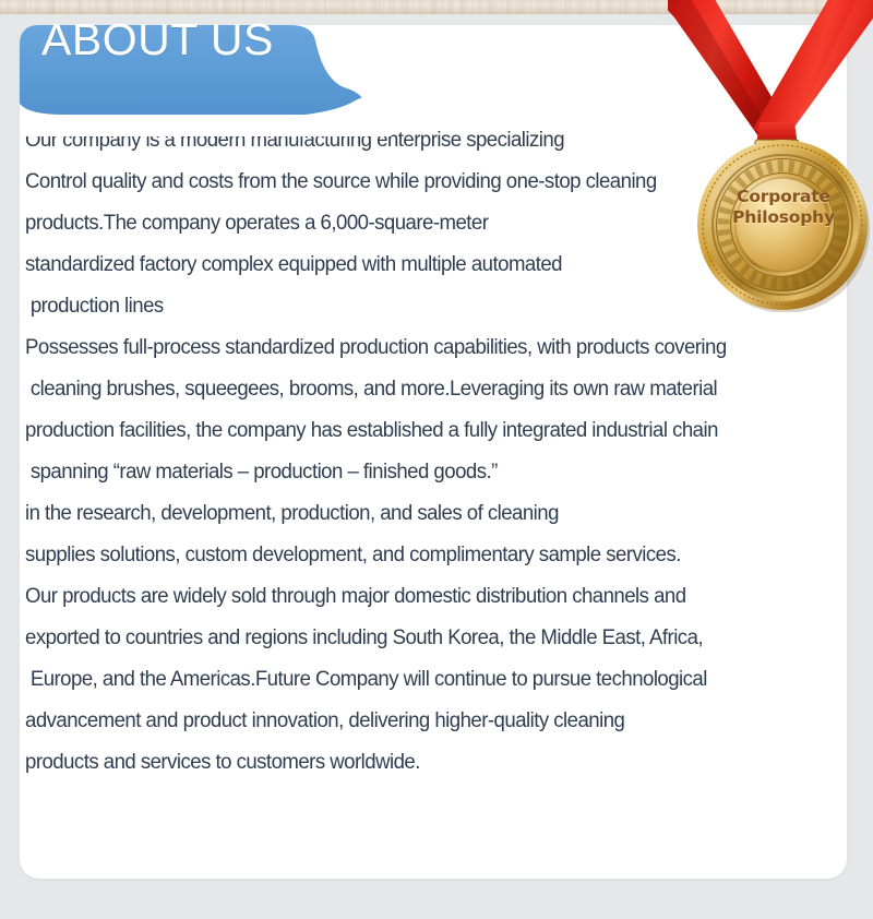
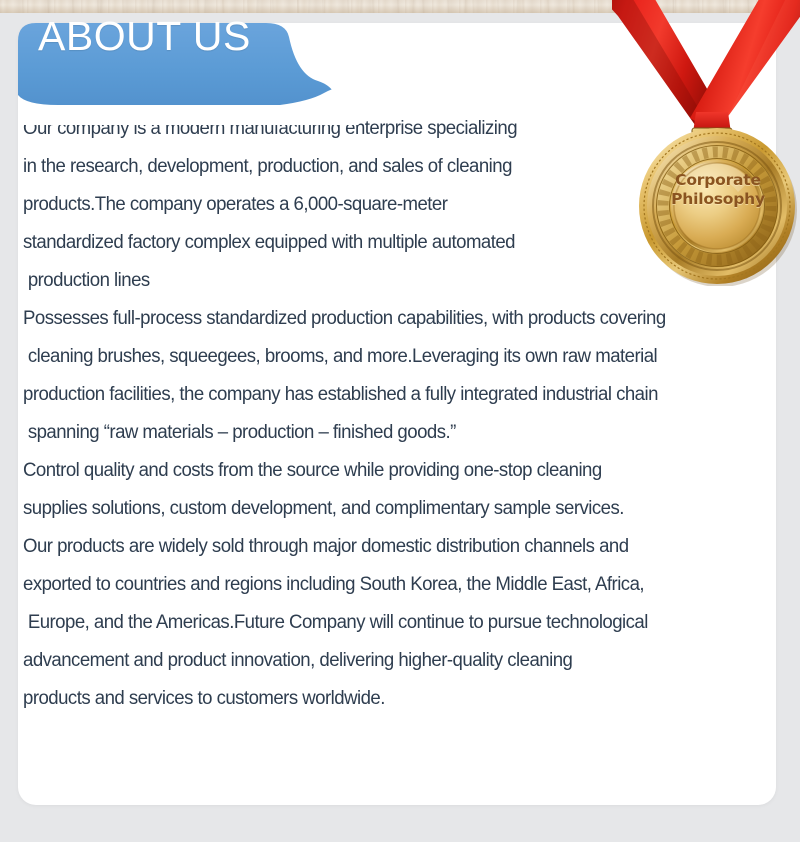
  ABOUT US
  Corporate
  Philosophy
  Our company is a modern manufacturing enterprise specializing
- Control quality and costs from the source while providing one-stop cleaning
+ in the research, development, production, and sales of cleaning
  products.The company operates a 6,000-square-meter
  standardized factory complex equipped with multiple automated
  production lines
  Possesses full-process standardized production capabilities, with products covering
  cleaning brushes, squeegees, brooms, and more.Leveraging its own raw material
  production facilities, the company has established a fully integrated industrial chain
  spanning “raw materials – production – finished goods.”
- in the research, development, production, and sales of cleaning
+ Control quality and costs from the source while providing one-stop cleaning
  supplies solutions, custom development, and complimentary sample services.
  Our products are widely sold through major domestic distribution channels and
  exported to countries and regions including South Korea, the Middle East, Africa,
  Europe, and the Americas.Future Company will continue to pursue technological
  advancement and product innovation, delivering higher-quality cleaning
  products and services to customers worldwide.
